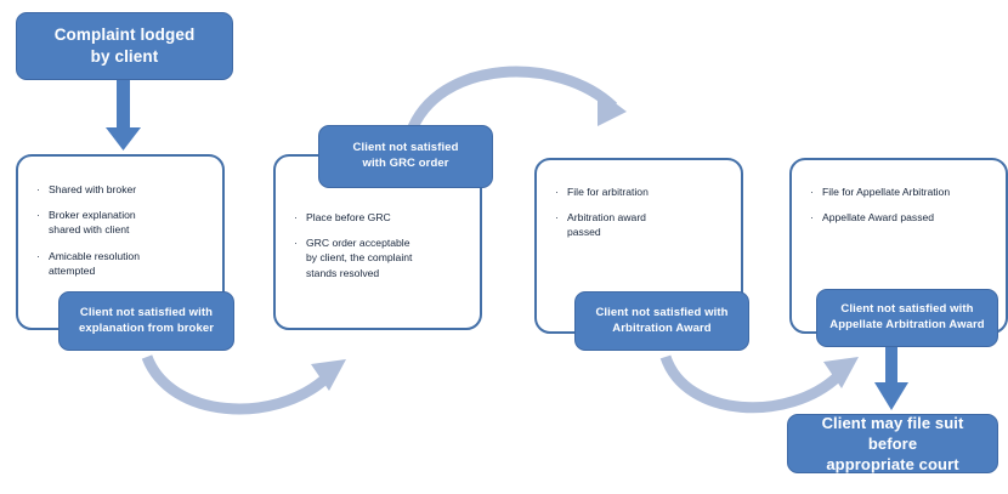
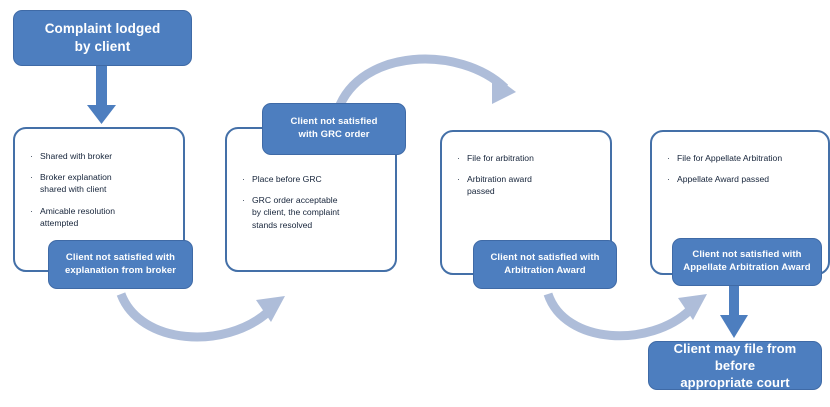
  Complaint lodged
  by client
  ·
  Shared with broker
  ·
  Broker explanation
  shared with client
  ·
  Amicable resolution
  attempted
  Client not satisfied with
  explanation from broker
  ·
  Place before GRC
  ·
  GRC order acceptable
  by client, the complaint
  stands resolved
  Client not satisfied
  with GRC order
  ·
  File for arbitration
  ·
  Arbitration award
  passed
  Client not satisfied with
  Arbitration Award
  ·
  File for Appellate Arbitration
  ·
  Appellate Award passed
  Client not satisfied with
  Appellate Arbitration Award
- Client may file suit before
+ Client may file from before
  appropriate court
